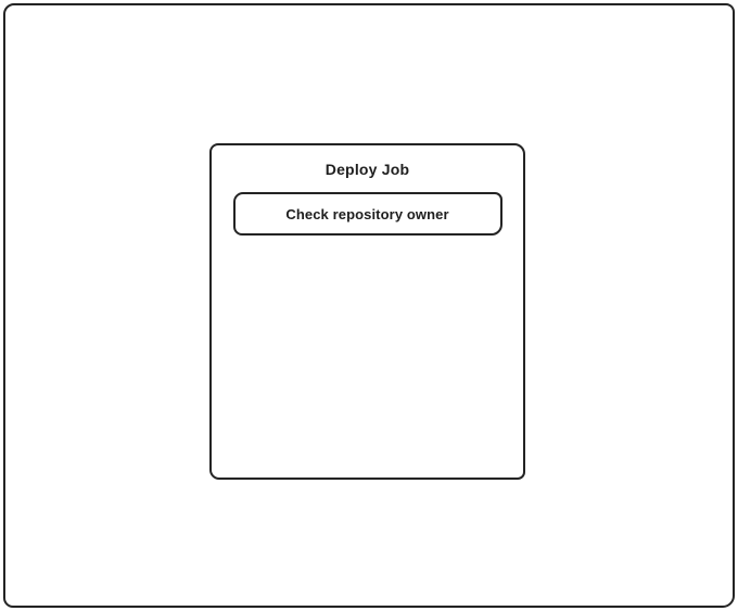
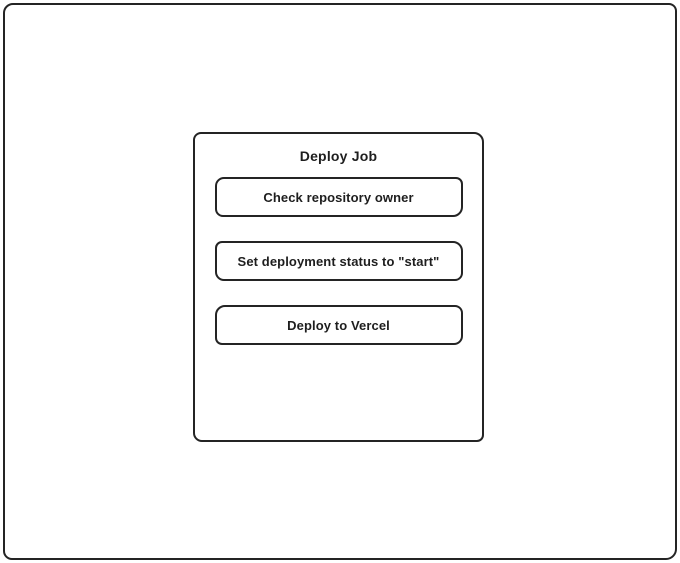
  Deploy Job
  Check repository owner
+ Set deployment status to "start"
+ Deploy to Vercel
